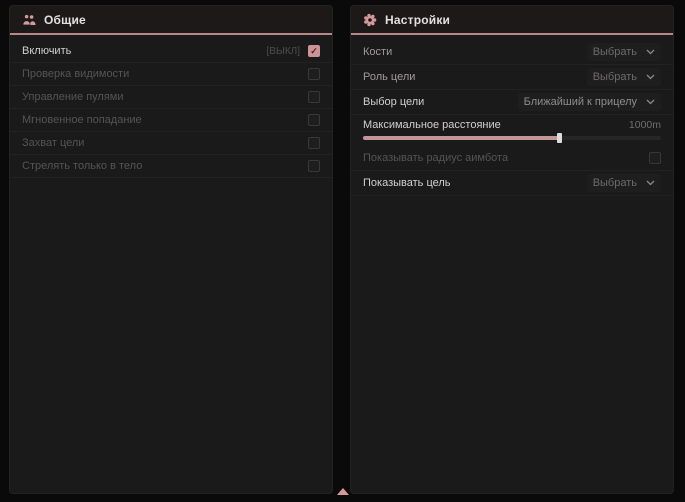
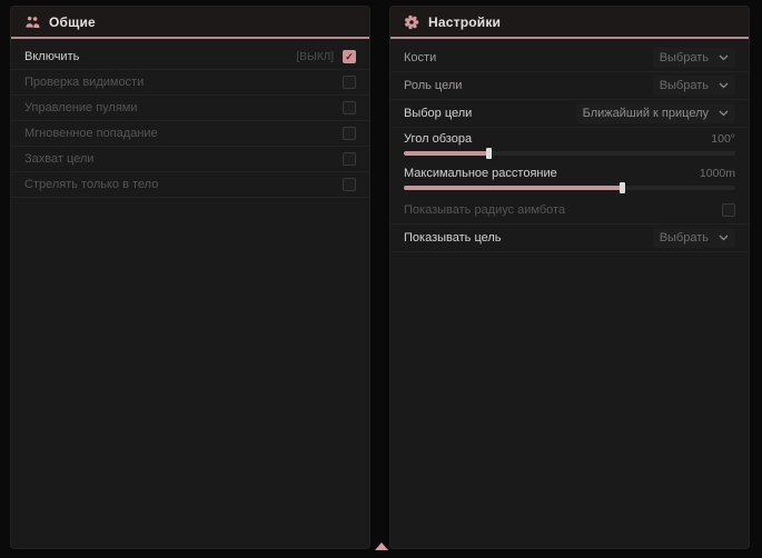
  Общие
  Включить
  [ВЫКЛ]
  ✓
  Проверка видимости
  Управление пулями
  Мгновенное попадание
  Захват цели
  Стрелять только в тело
  Настройки
  Кости
  Выбрать
  Роль цели
  Выбрать
  Выбор цели
  Ближайший к прицелу
+ Угол обзора
+ 100°
  Максимальное расстояние
  1000m
  Показывать радиус аимбота
  Показывать цель
  Выбрать
